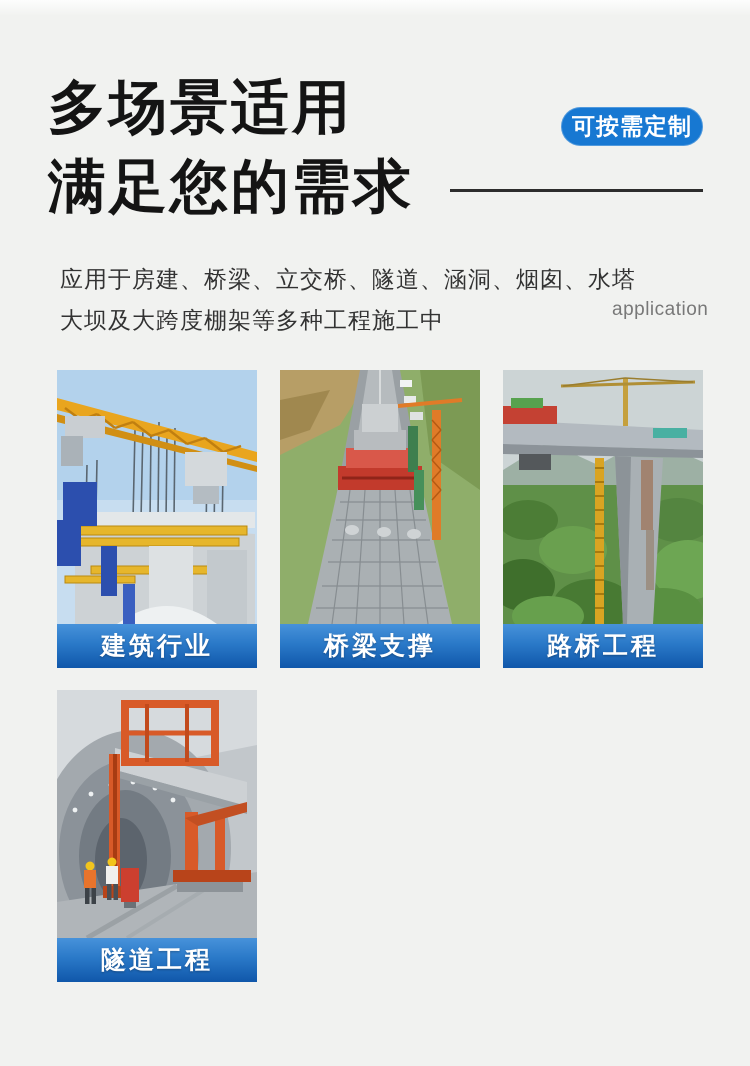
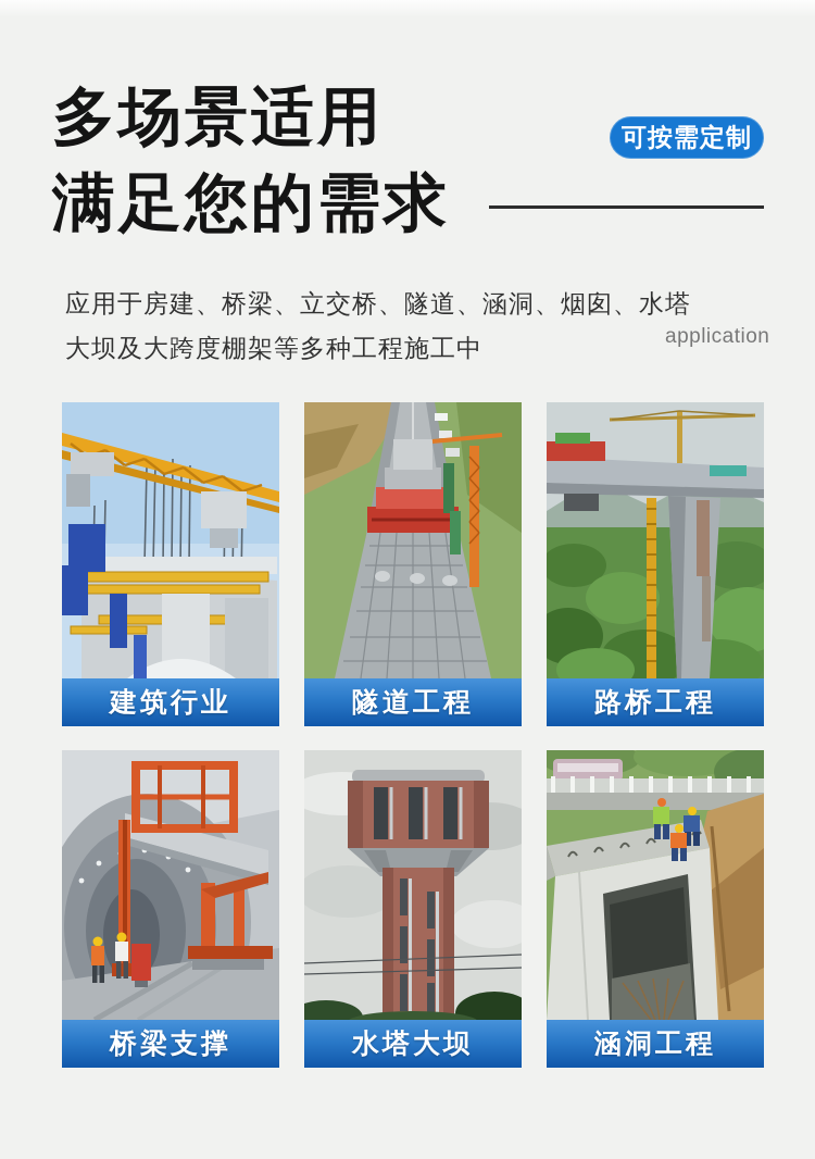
  多场景适用
  满足您的需求
  可按需定制
  应用于房建、桥梁、立交桥、隧道、涵洞、烟囱、水塔
  大坝及大跨度棚架等多种工程施工中
  application
  建筑行业
- 桥梁支撑
+ 隧道工程
  路桥工程
- 隧道工程
+ 桥梁支撑
+ 水塔大坝
+ 涵洞工程
